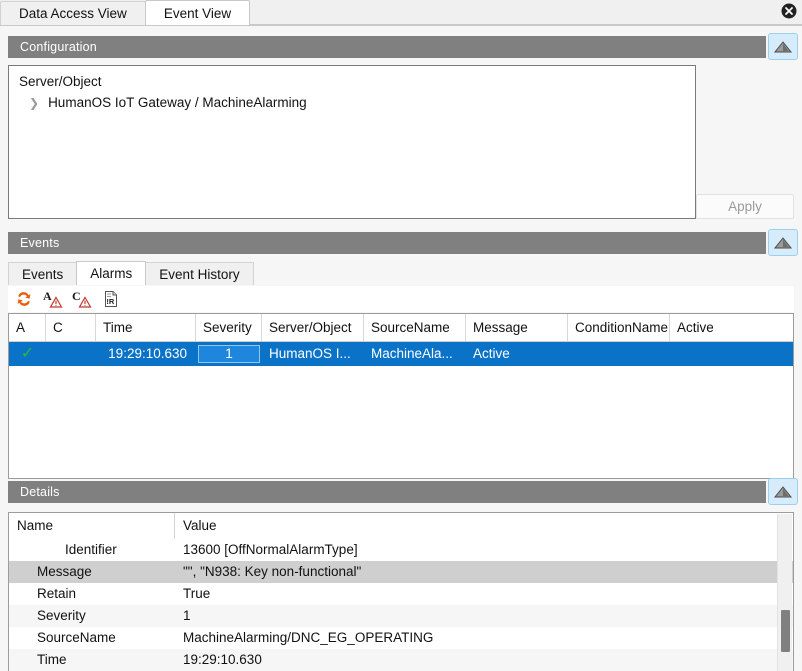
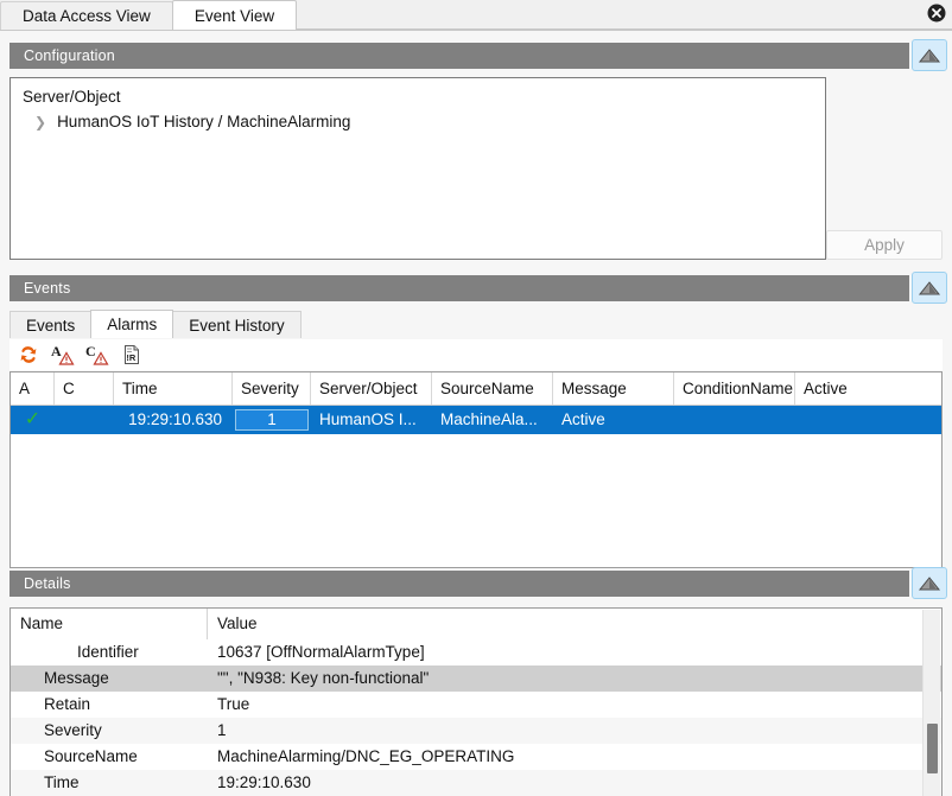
  Data Access View
  Event View
  Configuration
  Server/Object
  ❯
- HumanOS IoT Gateway / MachineAlarming
+ HumanOS IoT History / MachineAlarming
  Apply
  Events
  Events
  Alarms
  Event History
  A
  C
  !R
  A
  C
  Time
  Severity
  Server/Object
  SourceName
  Message
  ConditionName
  Active
  ✓
  19:29:10.630
  1
  HumanOS I...
  MachineAla...
  Active
  Details
  Name
  Value
  Identifier
- 13600 [OffNormalAlarmType]
+ 10637 [OffNormalAlarmType]
  Message
  "", "N938: Key non-functional"
  Retain
  True
  Severity
  1
  SourceName
  MachineAlarming/DNC_EG_OPERATING
  Time
  19:29:10.630
